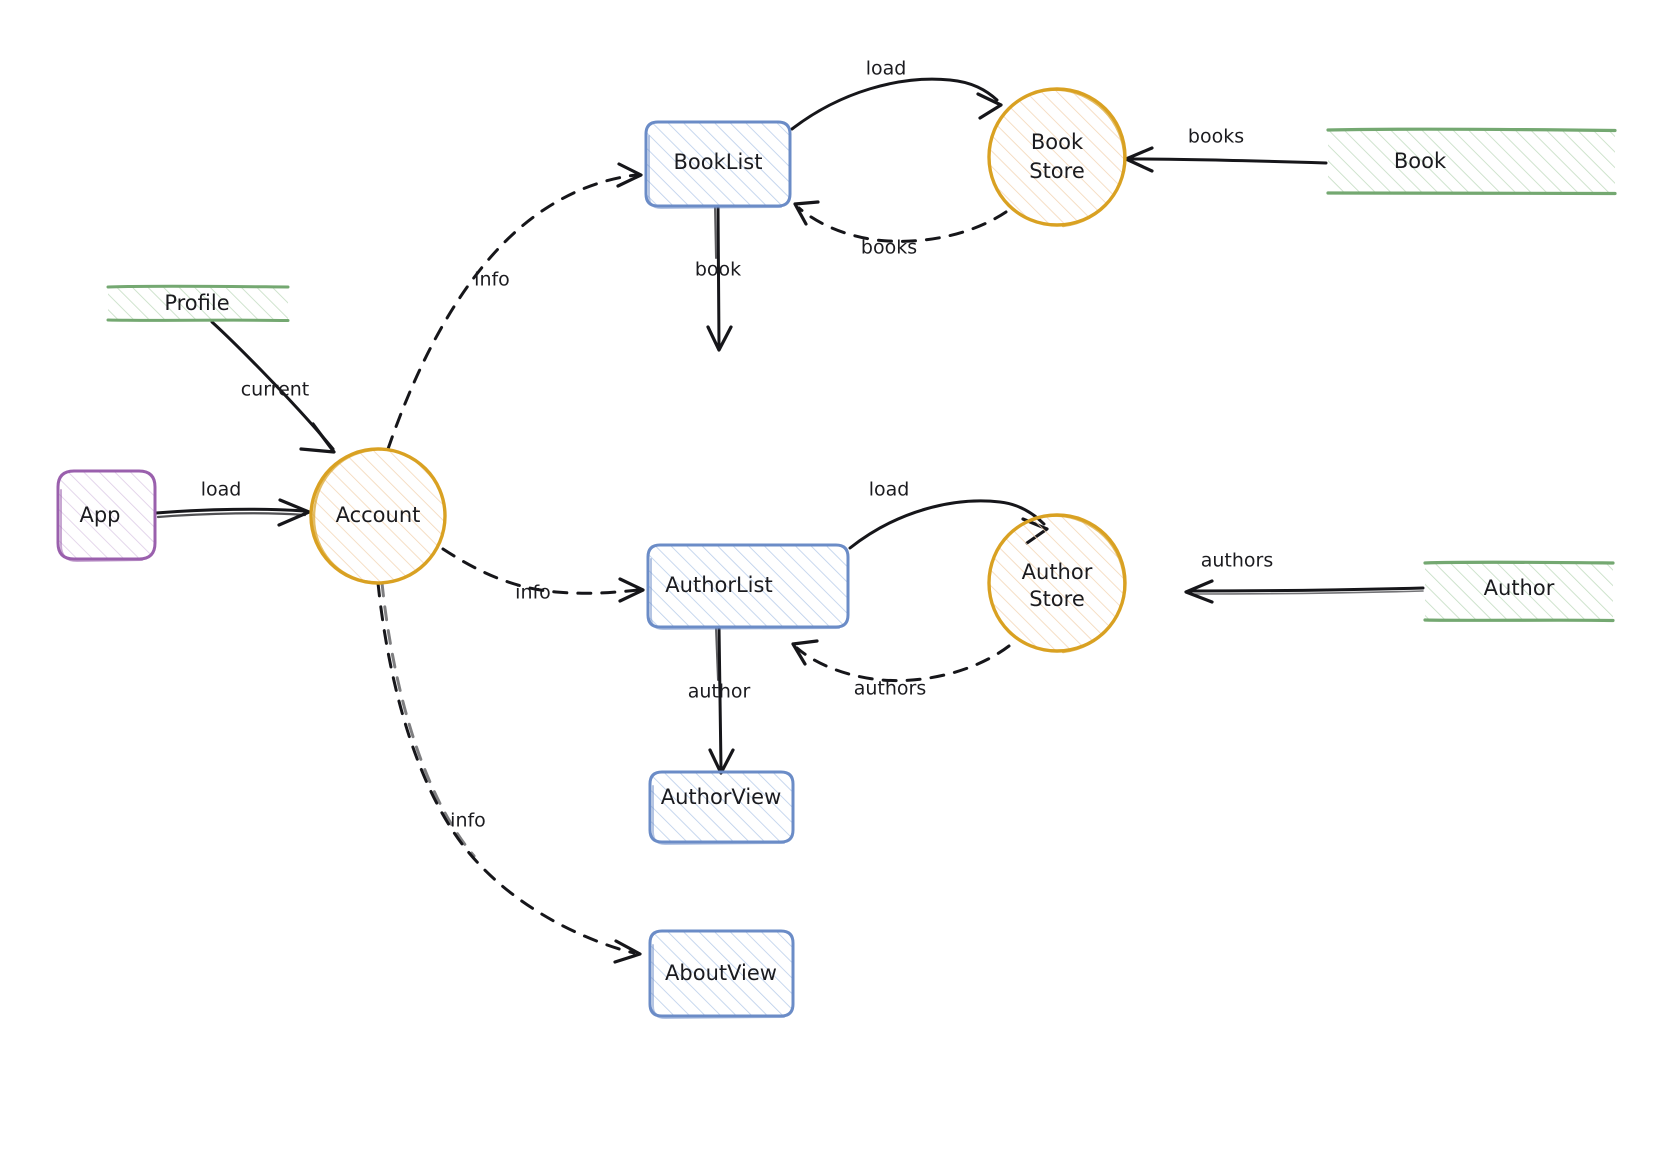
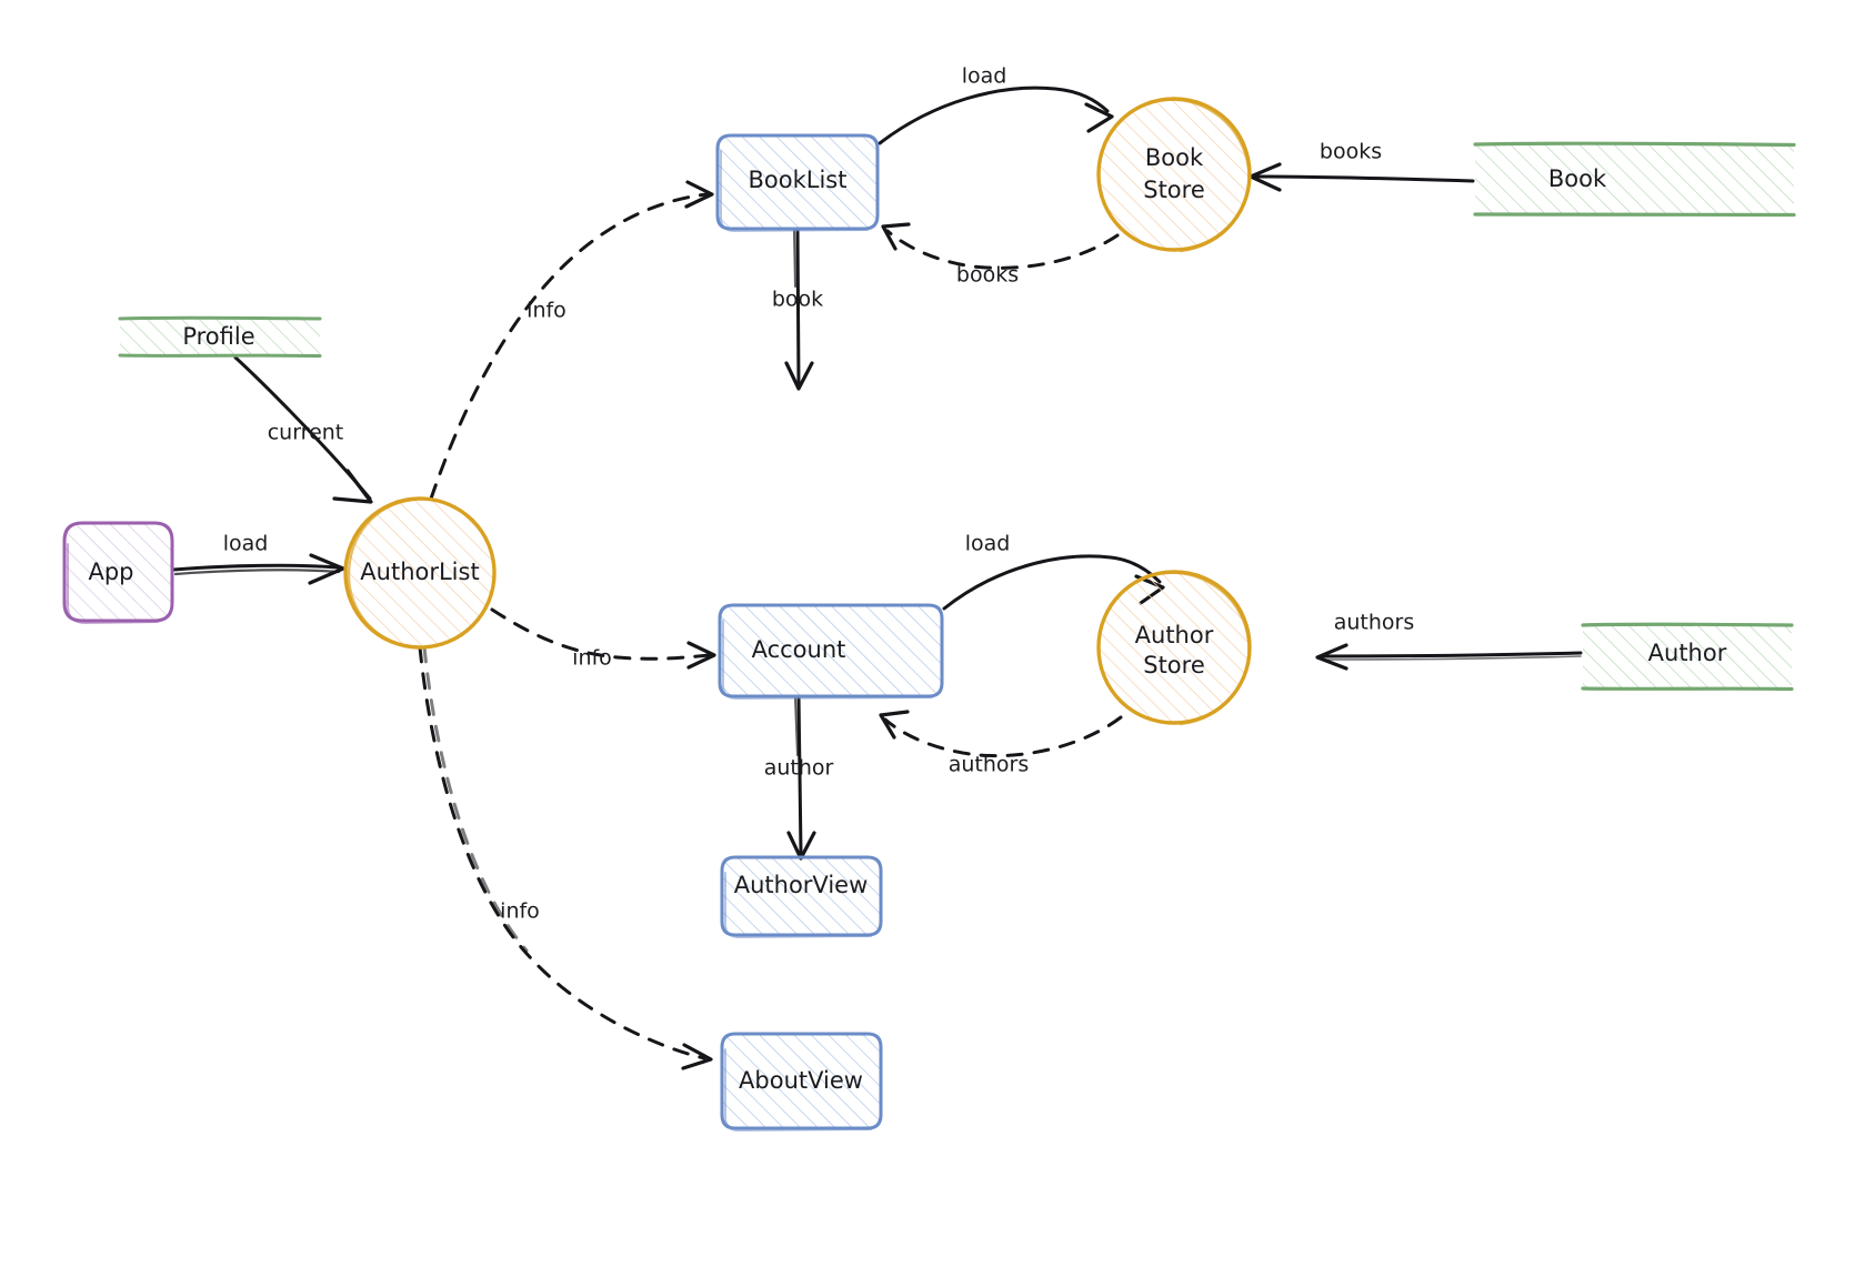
  current
  load
  info
  info
  info
  load
  books
  books
  book
  load
  authors
  authors
  author
  Profile
  App
- Account
+ AuthorList
  BookList
  Book
  Store
  Book
- AuthorList
+ Account
  Author
  Store
  Author
  AuthorView
  AboutView
